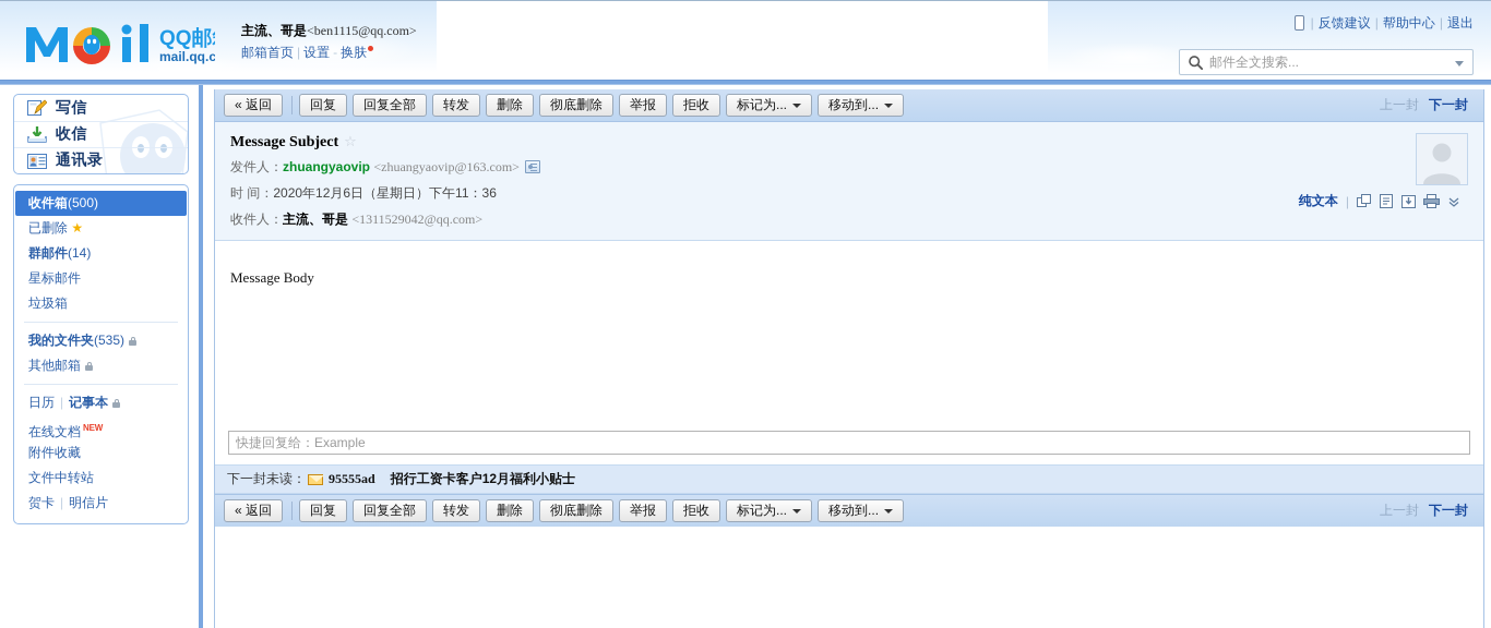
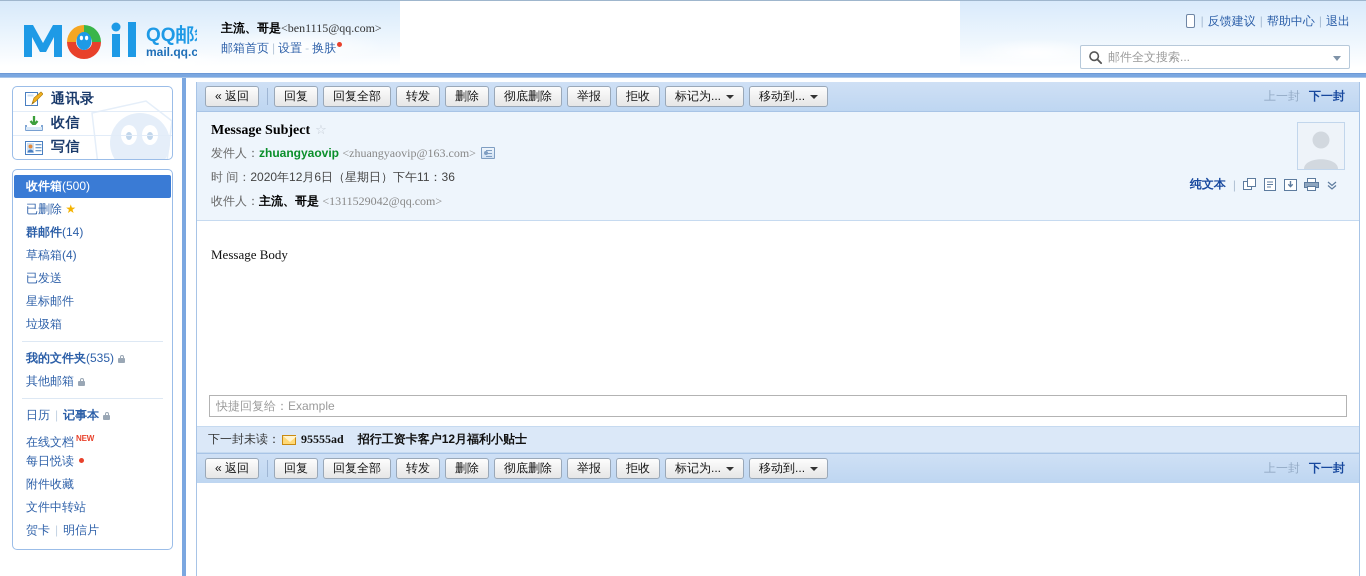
  QQ邮
  mail.qq.c
  主流、哥是<ben1115@qq.com>
  邮箱首页 | 设置 - 换肤
  | 反馈建议 | 帮助中心 | 退出
  邮件全文搜索...
- 写信
+ 通讯录
  收信
- 通讯录
+ 写信
  收件箱(500)
  已删除 ★
  群邮件(14)
+ 草稿箱(4)
+ 已发送
  星标邮件
  垃圾箱
  我的文件夹(535)
  其他邮箱
  日历 | 记事本
  在线文档 NEW
+ 每日悦读
  附件收藏
  文件中转站
  贺卡 | 明信片
  « 返回
  回复
  回复全部
  转发
  删除
  彻底删除
  举报
  拒收
  标记为...
  移动到...
  上一封 下一封
  Message Subject ☆
  发件人：zhuangyaovip <zhuangyaovip@163.com>
  时 间：2020年12月6日（星期日）下午11：36
  收件人：主流、哥是 <1311529042@qq.com>
  纯文本
  |
  Message Body
  快捷回复给：Example
  下一封未读：
  95555ad
  招行工资卡客户12月福利小贴士
  « 返回
  回复
  回复全部
  转发
  删除
  彻底删除
  举报
  拒收
  标记为...
  移动到...
  上一封 下一封
